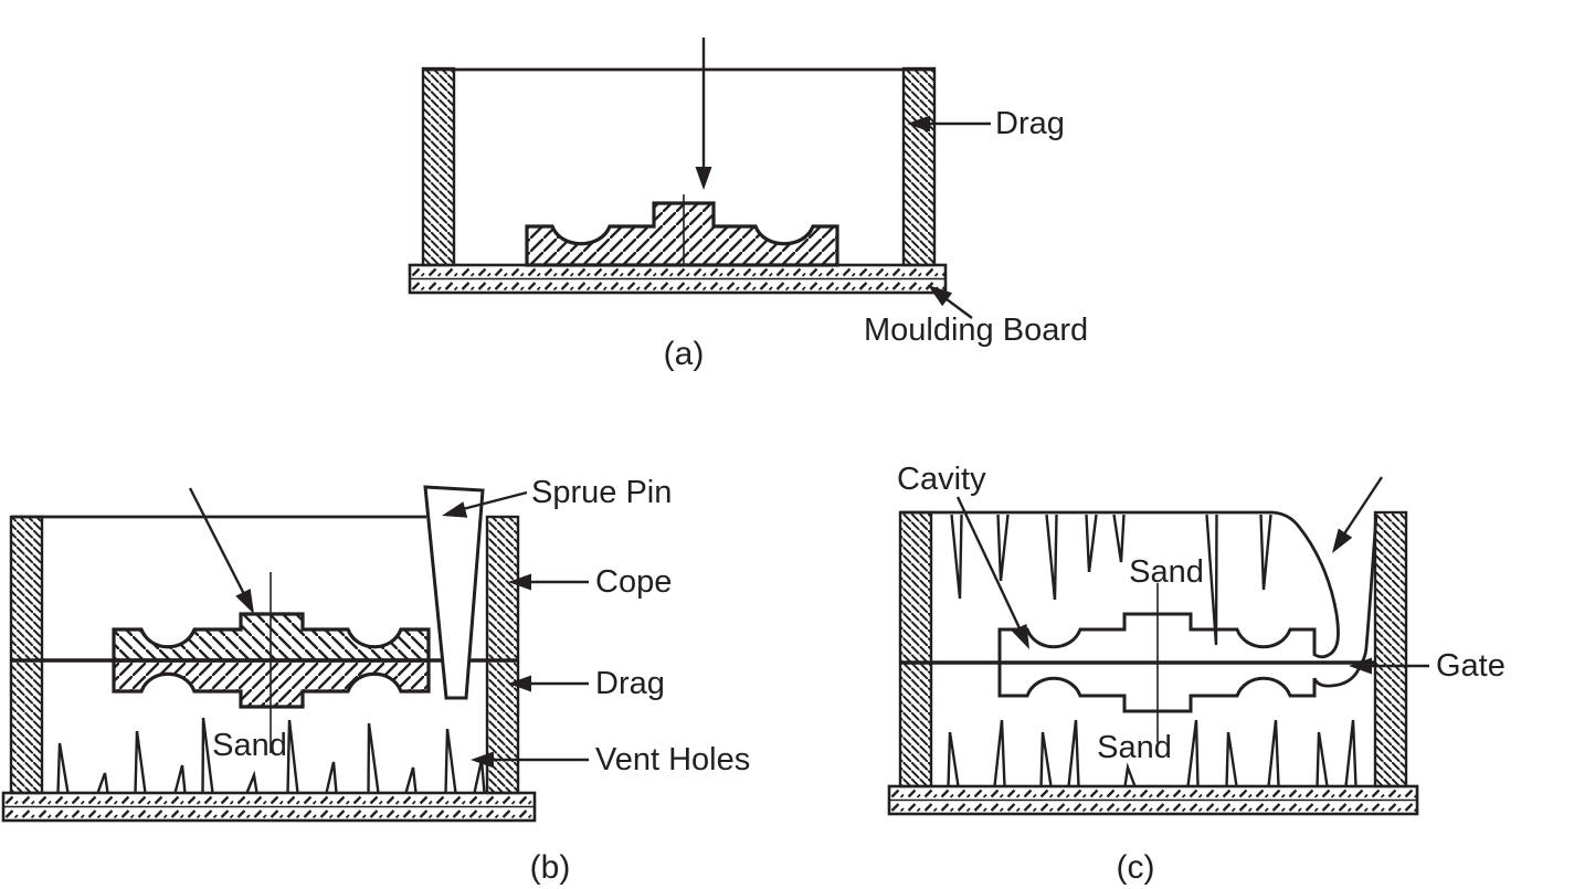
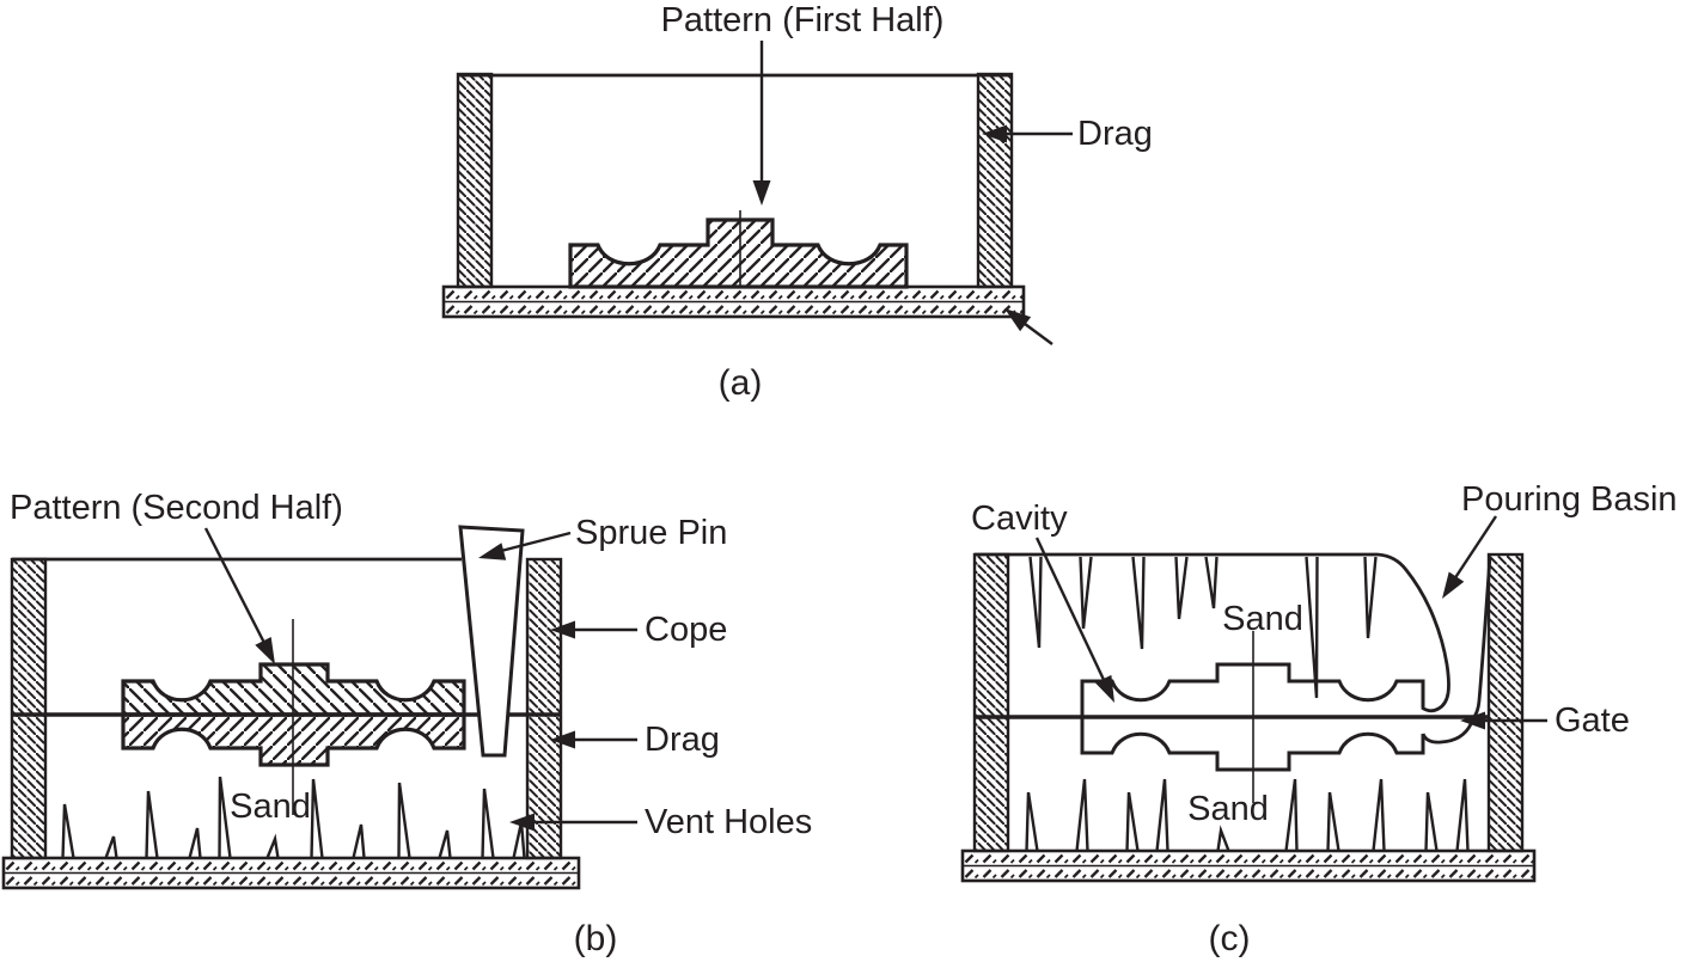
+ Pattern (First Half)
  Drag
- Moulding Board
  (a)
+ Pattern (Second Half)
  Sprue Pin
  Cope
  Drag
  Vent Holes
  Sand
  (b)
  Cavity
+ Pouring Basin
  Gate
  Sand
  Sand
  (c)
